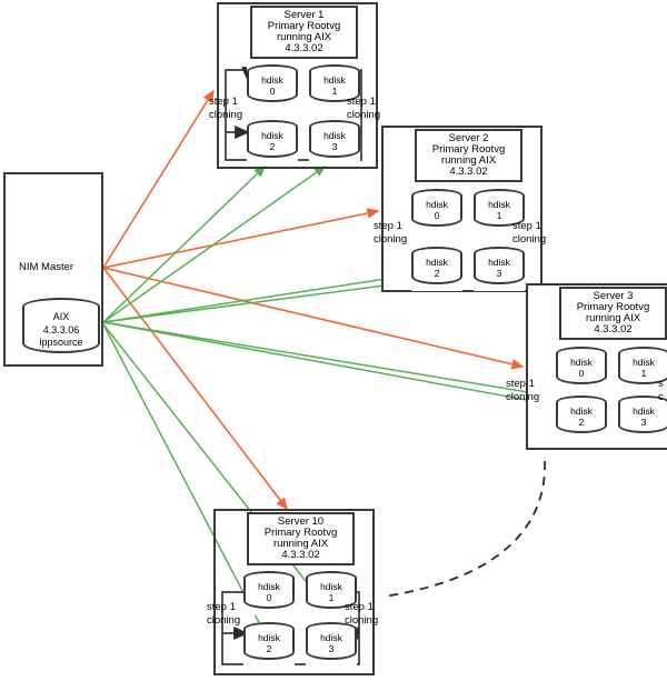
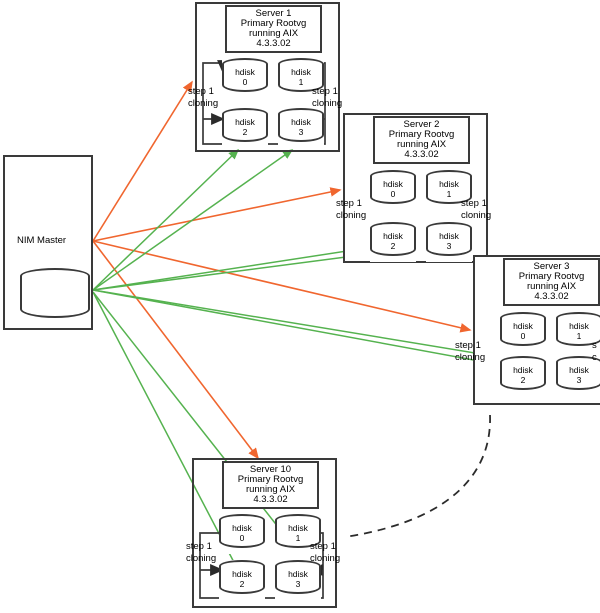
  NIM Master
- AIX
- 4.3.3.06
- lppsource
  Server 1
  Primary Rootvg
  running AIX
  4.3.3.02
  hdisk
  0
  hdisk
  1
  hdisk
  2
  hdisk
  3
  step 1
  cloning
  step 1
  cloning
  Server 2
  Primary Rootvg
  running AIX
  4.3.3.02
  hdisk
  0
  hdisk
  1
  hdisk
  2
  hdisk
  3
  step 1
  cloning
  step 1
  cloning
  Server 3
  Primary Rootvg
  running AIX
  4.3.3.02
  hdisk
  0
  hdisk
  1
  hdisk
  2
  hdisk
  3
  step 1
  cloning
  s
  c
  Server 10
  Primary Rootvg
  running AIX
  4.3.3.02
  hdisk
  0
  hdisk
  1
  hdisk
  2
  hdisk
  3
  step 1
  cloning
  step 1
  cloning
